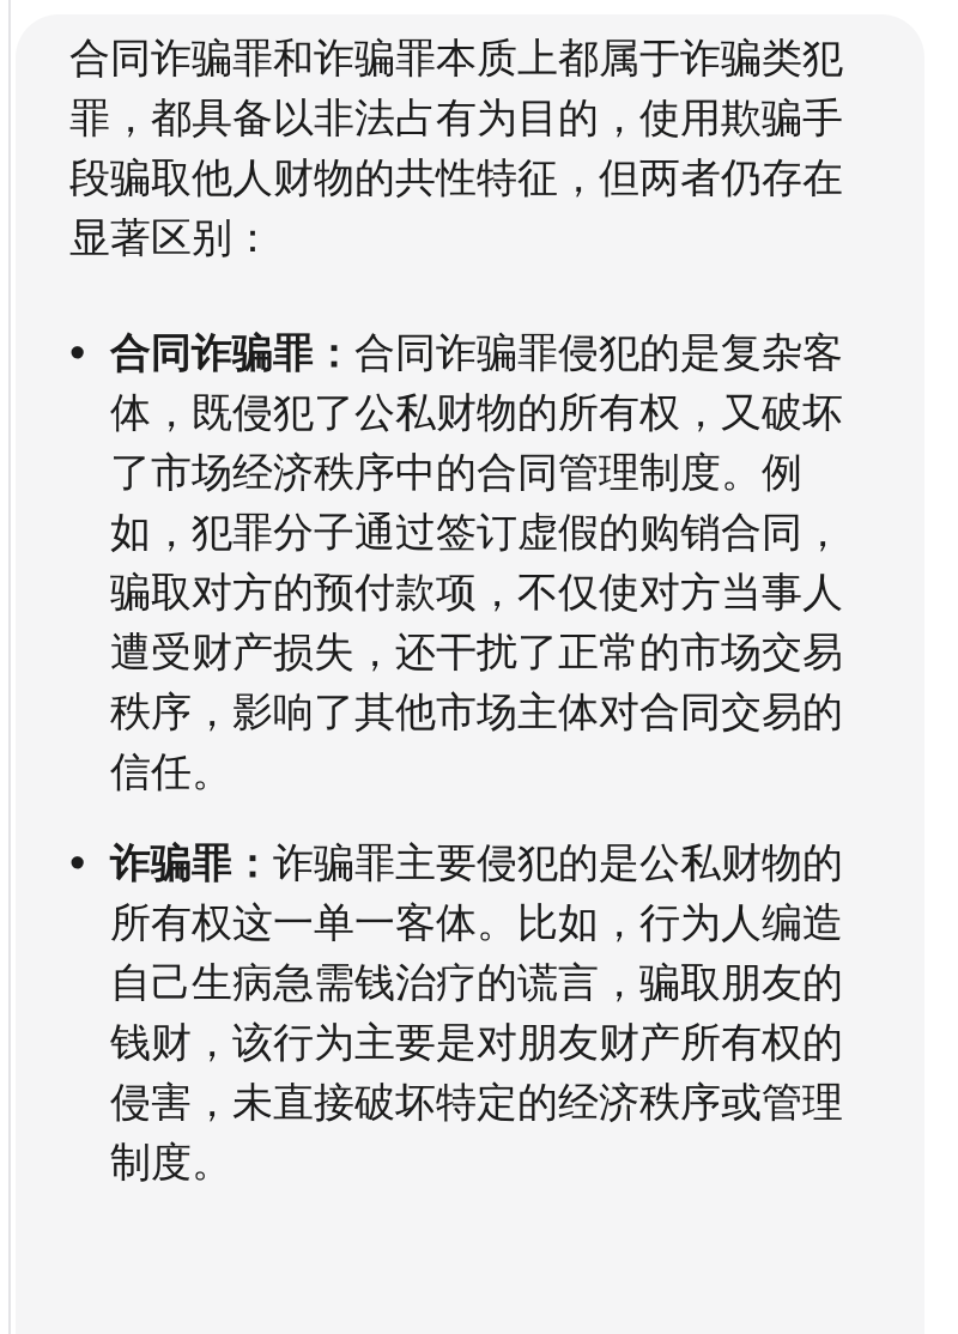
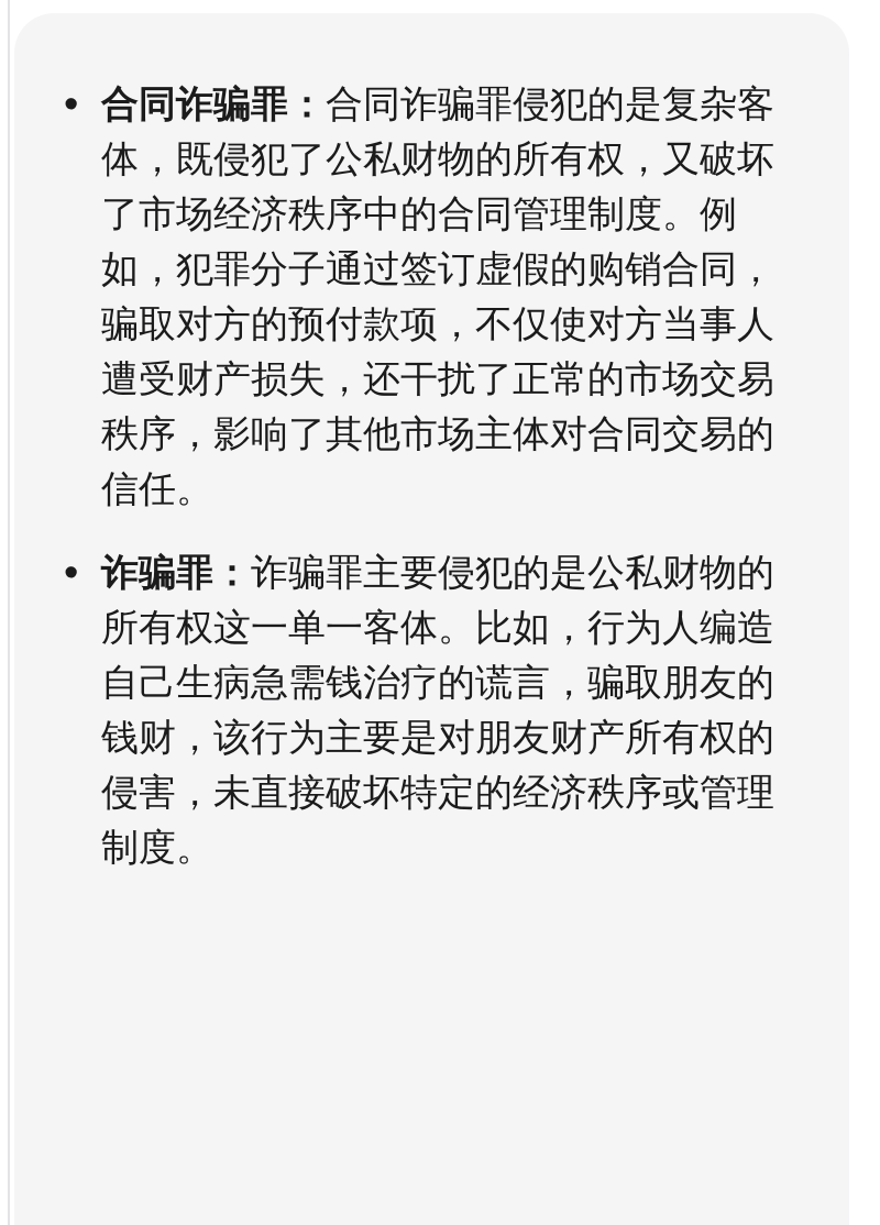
- 合同诈骗罪和诈骗罪本质上都属于诈骗类犯罪，都具备以非法占有为目的，使用欺骗手段骗取他人财物的共性特征，但两者仍存在显著区别：
  •
  合同诈骗罪：合同诈骗罪侵犯的是复杂客体，既侵犯了公私财物的所有权，又破坏了市场经济秩序中的合同管理制度。例如，犯罪分子通过签订虚假的购销合同，骗取对方的预付款项，不仅使对方当事人遭受财产损失，还干扰了正常的市场交易秩序，影响了其他市场主体对合同交易的信任。
  •
  诈骗罪：诈骗罪主要侵犯的是公私财物的所有权这一单一客体。比如，行为人编造自己生病急需钱治疗的谎言，骗取朋友的钱财，该行为主要是对朋友财产所有权的侵害，未直接破坏特定的经济秩序或管理制度。
